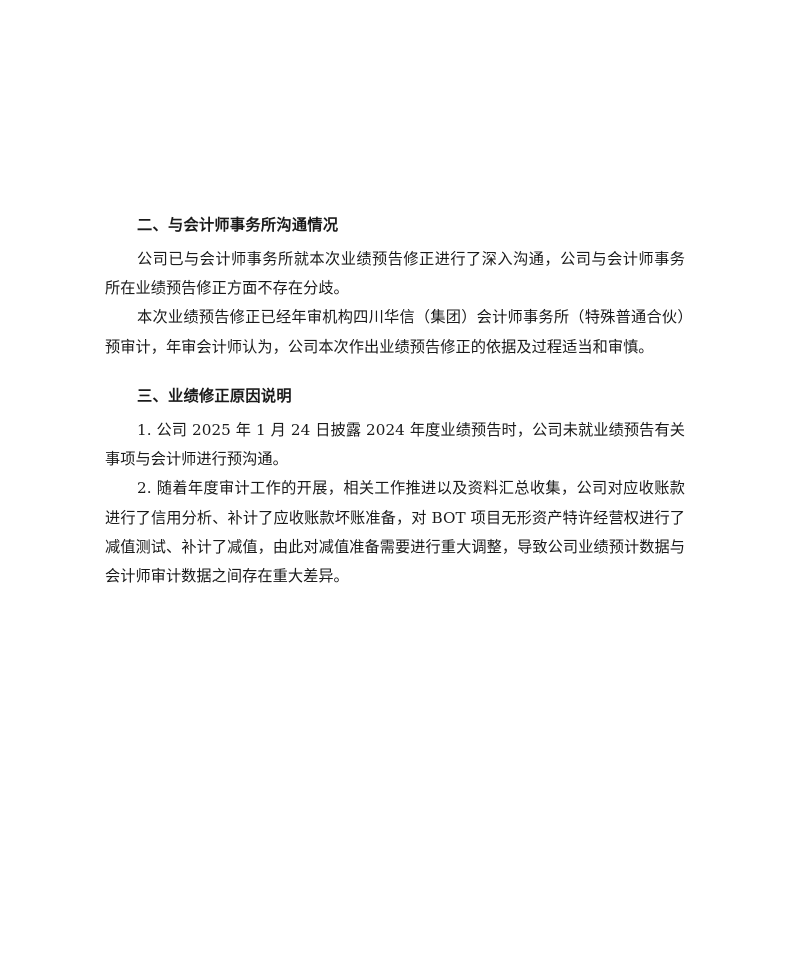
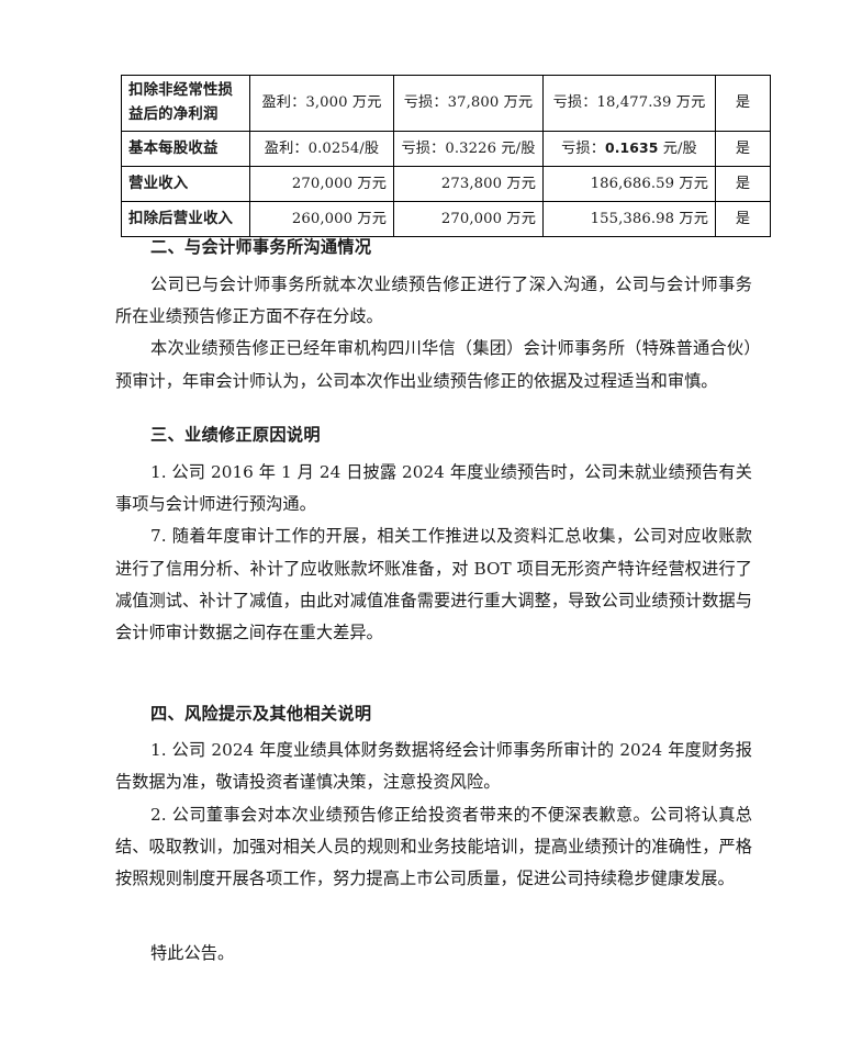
+ 扣除非经常性损益后的净利润	盈利：3,000 万元	亏损：37,800 万元	亏损：18,477.39 万元	是
+ 基本每股收益	盈利：0.0254/股	亏损：0.3226 元/股	亏损：0.1635 元/股	是
+ 营业收入	270,000 万元	273,800 万元	186,686.59 万元	是
+ 扣除后营业收入	260,000 万元	270,000 万元	155,386.98 万元	是
  二、与会计师事务所沟通情况
  公司已与会计师事务所就本次业绩预告修正进行了深入沟通，公司与会计师事务所在业绩预告修正方面不存在分歧。
  本次业绩预告修正已经年审机构四川华信（集团）会计师事务所（特殊普通合伙）预审计，年审会计师认为，公司本次作出业绩预告修正的依据及过程适当和审慎。
  三、业绩修正原因说明
- 1. 公司 2025 年 1 月 24 日披露 2024 年度业绩预告时，公司未就业绩预告有关事项与会计师进行预沟通。
+ 1. 公司 2016 年 1 月 24 日披露 2024 年度业绩预告时，公司未就业绩预告有关事项与会计师进行预沟通。
- 2. 随着年度审计工作的开展，相关工作推进以及资料汇总收集，公司对应收账款进行了信用分析、补计了应收账款坏账准备，对 BOT 项目无形资产特许经营权进行了减值测试、补计了减值，由此对减值准备需要进行重大调整，导致公司业绩预计数据与会计师审计数据之间存在重大差异。
+ 7. 随着年度审计工作的开展，相关工作推进以及资料汇总收集，公司对应收账款进行了信用分析、补计了应收账款坏账准备，对 BOT 项目无形资产特许经营权进行了减值测试、补计了减值，由此对减值准备需要进行重大调整，导致公司业绩预计数据与会计师审计数据之间存在重大差异。
+ 四、风险提示及其他相关说明
+ 1. 公司 2024 年度业绩具体财务数据将经会计师事务所审计的 2024 年度财务报告数据为准，敬请投资者谨慎决策，注意投资风险。
+ 2. 公司董事会对本次业绩预告修正给投资者带来的不便深表歉意。公司将认真总结、吸取教训，加强对相关人员的规则和业务技能培训，提高业绩预计的准确性，严格按照规则制度开展各项工作，努力提高上市公司质量，促进公司持续稳步健康发展。
+ 特此公告。
